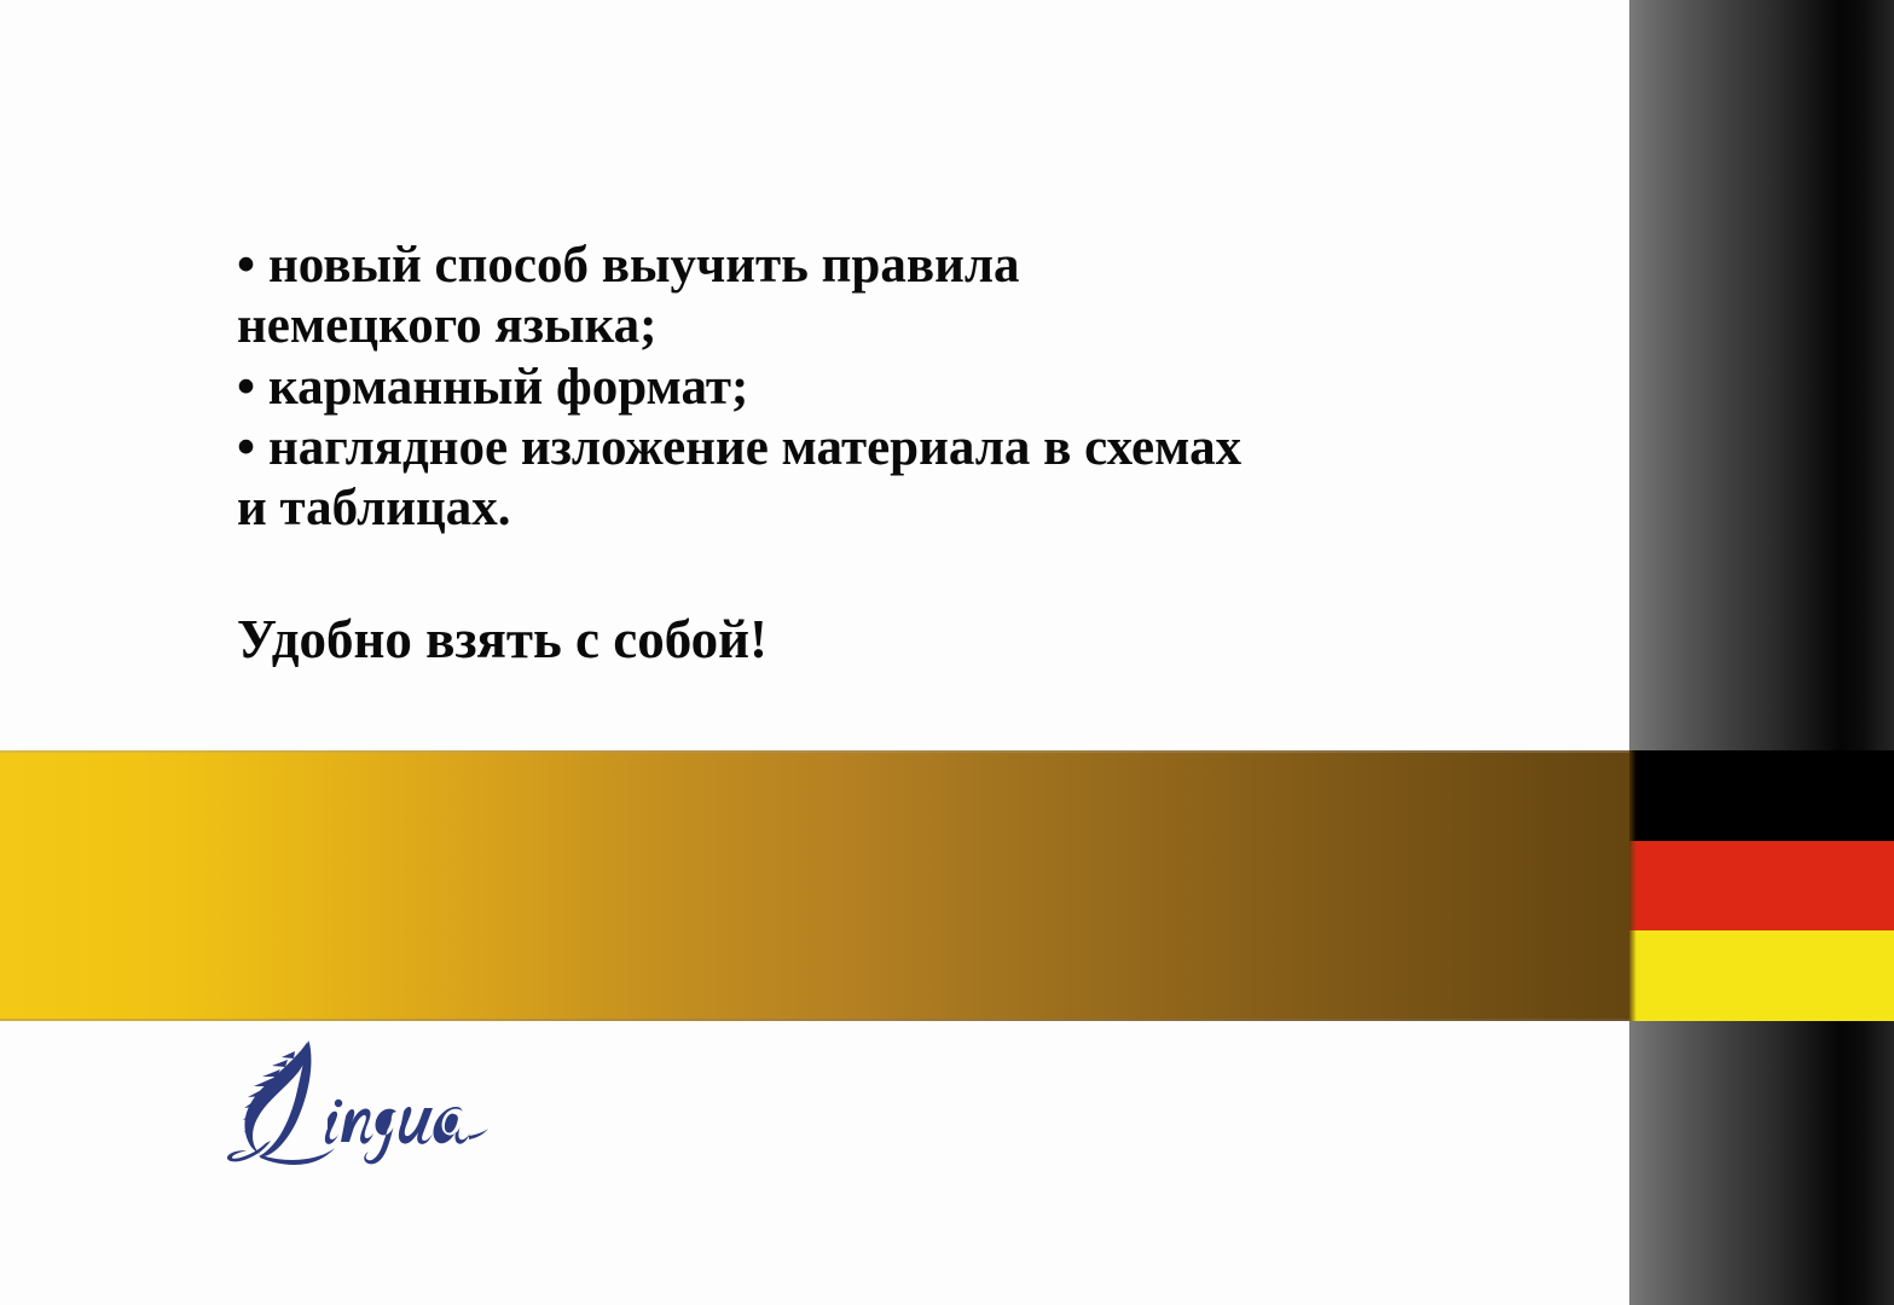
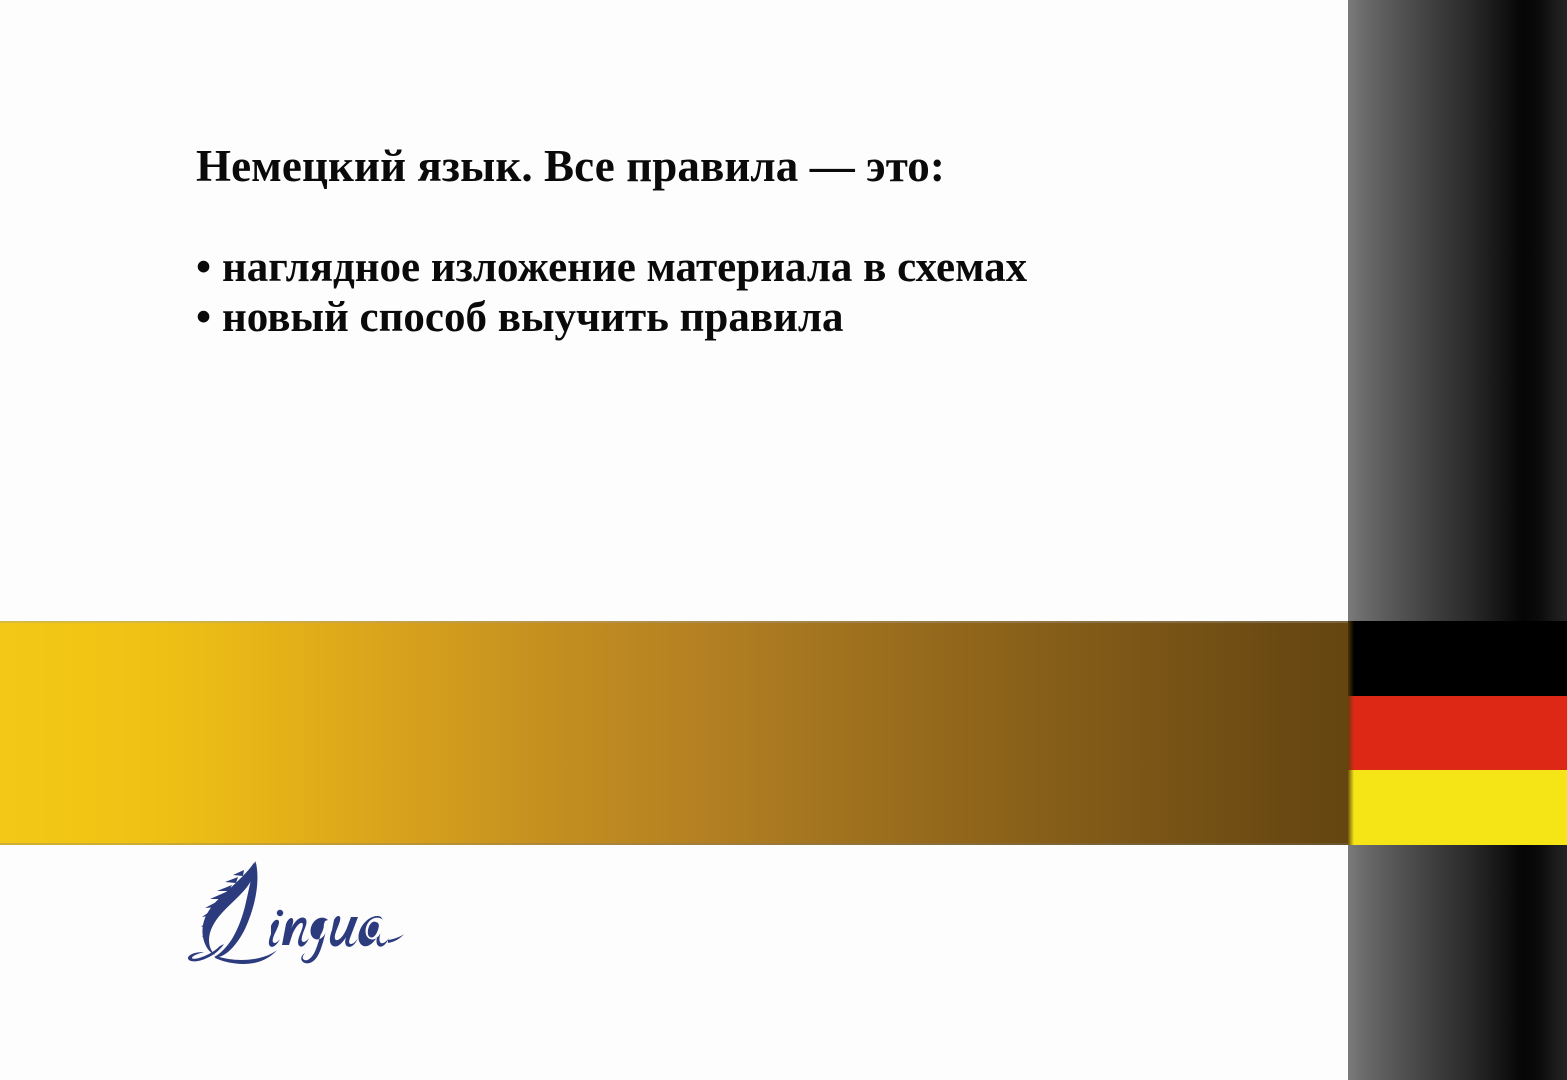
+ Немецкий язык. Все правила — это:
- • новый способ выучить правила
+ • наглядное изложение материала в схемах
- немецкого языка;
- • карманный формат;
- • наглядное изложение материала в схемах
+ • новый способ выучить правила
- и таблицах.
- Удобно взять с собой!
